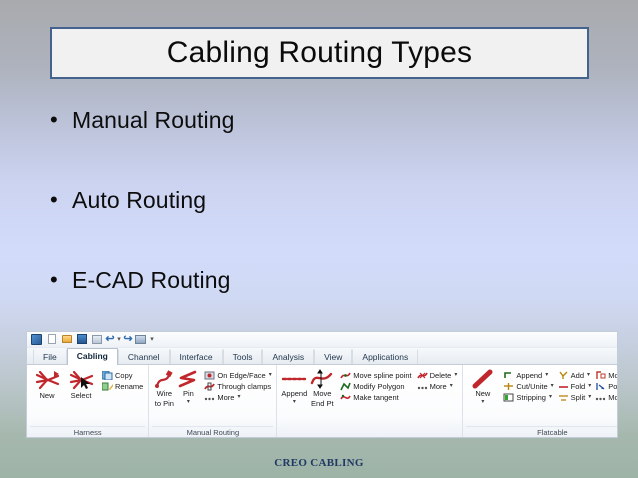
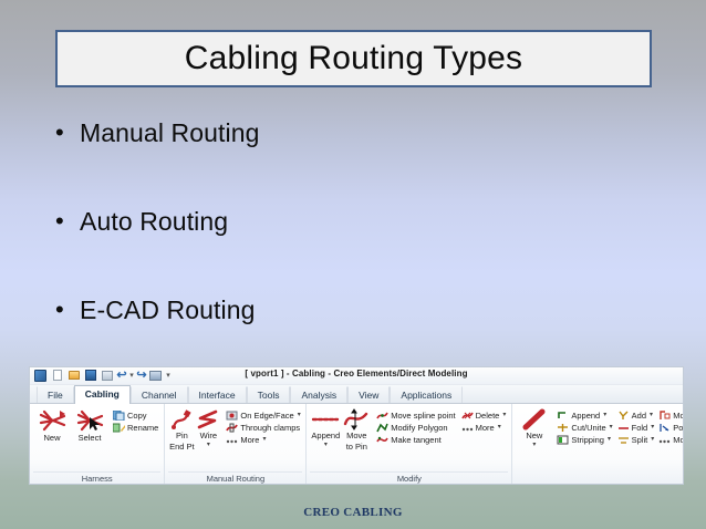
  Cabling Routing Types
  •
  Manual Routing
  •
  Auto Routing
  •
  E-CAD Routing
  ↩
  ↪
+ [ vport1 ] - Cabling - Creo Elements/Direct Modeling
  File
  Cabling
  Channel
  Interface
  Tools
  Analysis
  View
  Applications
  New
  Select
  Copy
  Rename
  Harness
- Wire
+ Pin
- to Pin
+ End Pt
- Pin
+ Wire
  On Edge/Face
  Through clamps
  More
  Manual Routing
  Append
  Move
- End Pt
+ to Pin
  Move spline point
  Modify Polygon
  Make tangent
  Delete
  More
+ Modify
  New
  Append
  Cut/Unite
  Stripping
  Add
  Fold
  Split
- Flatcable
  CREO CABLING
